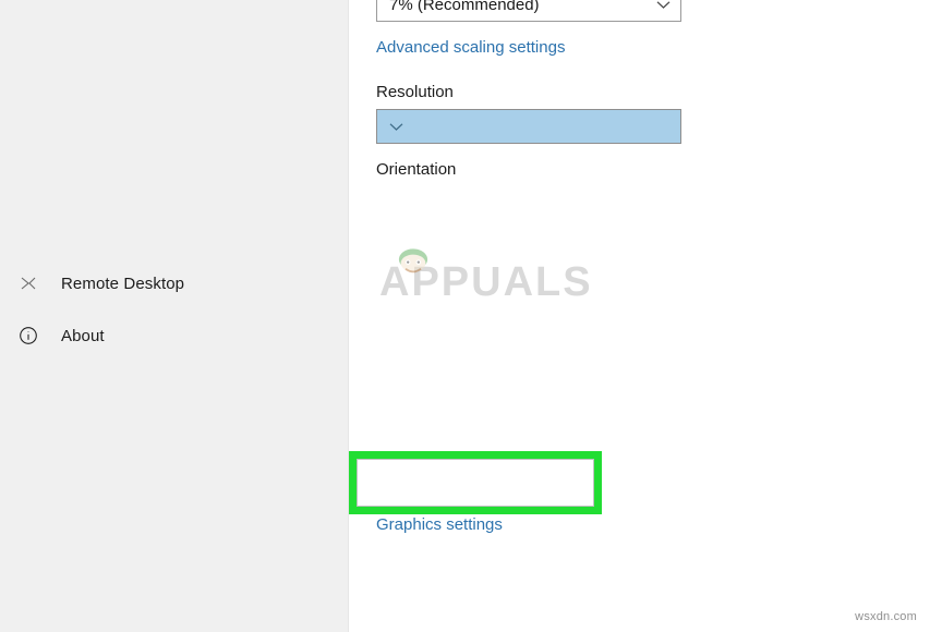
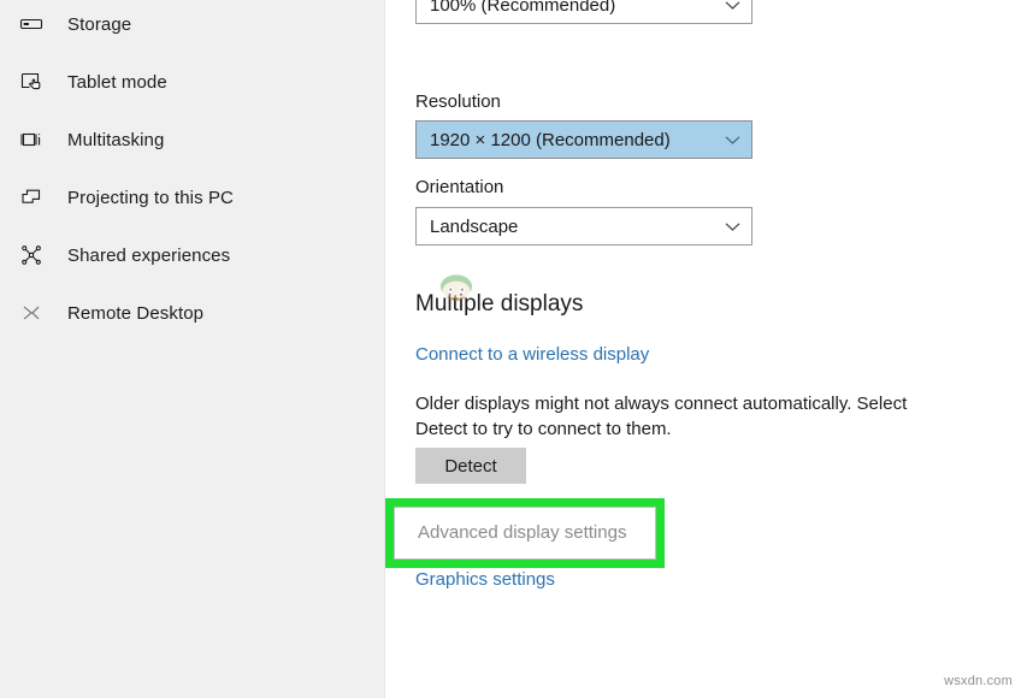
+ Storage
+ Tablet mode
+ Multitasking
+ Projecting to this PC
+ Shared experiences
  Remote Desktop
- About
- 7% (Recommended)
+ 100% (Recommended)
- Advanced scaling settings
  Resolution
+ 1920 × 1200 (Recommended)
  Orientation
+ Landscape
+ Multiple displays
+ Connect to a wireless display
+ Older displays might not always connect automatically. Select Detect to try to connect to them.
+ Detect
+ Advanced display settings
  Graphics settings
- APPUALS
  wsxdn.com
